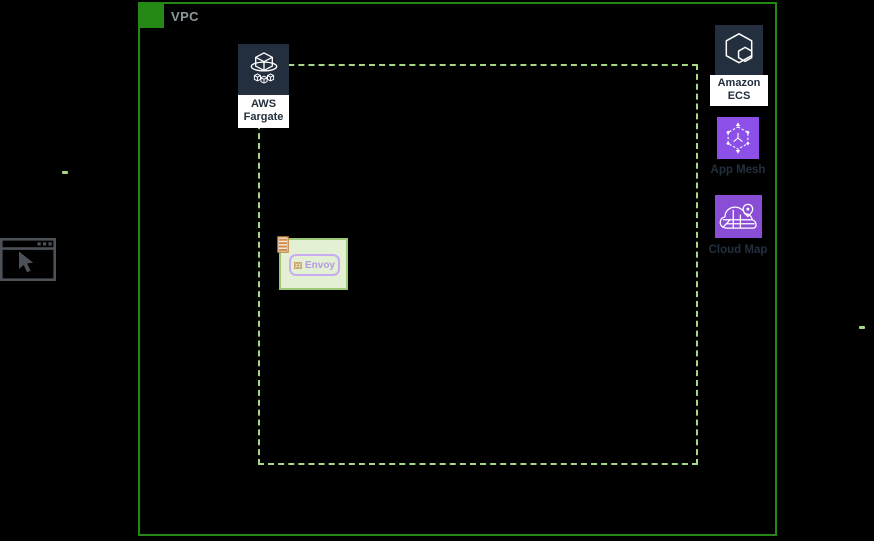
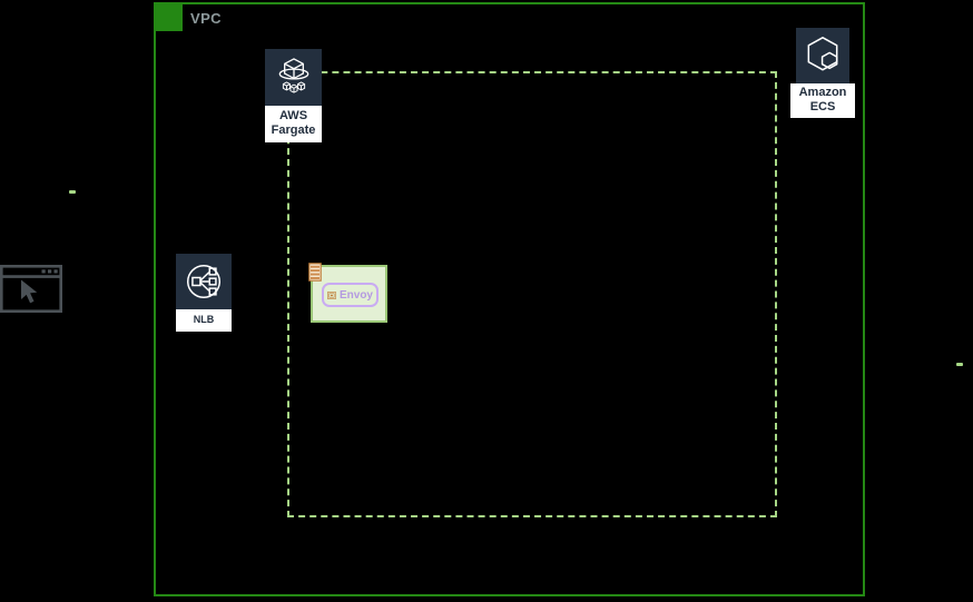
  VPC
  AWS
  Fargate
+ NLB
  Envoy
  Amazon
  ECS
- App Mesh
- Cloud Map
